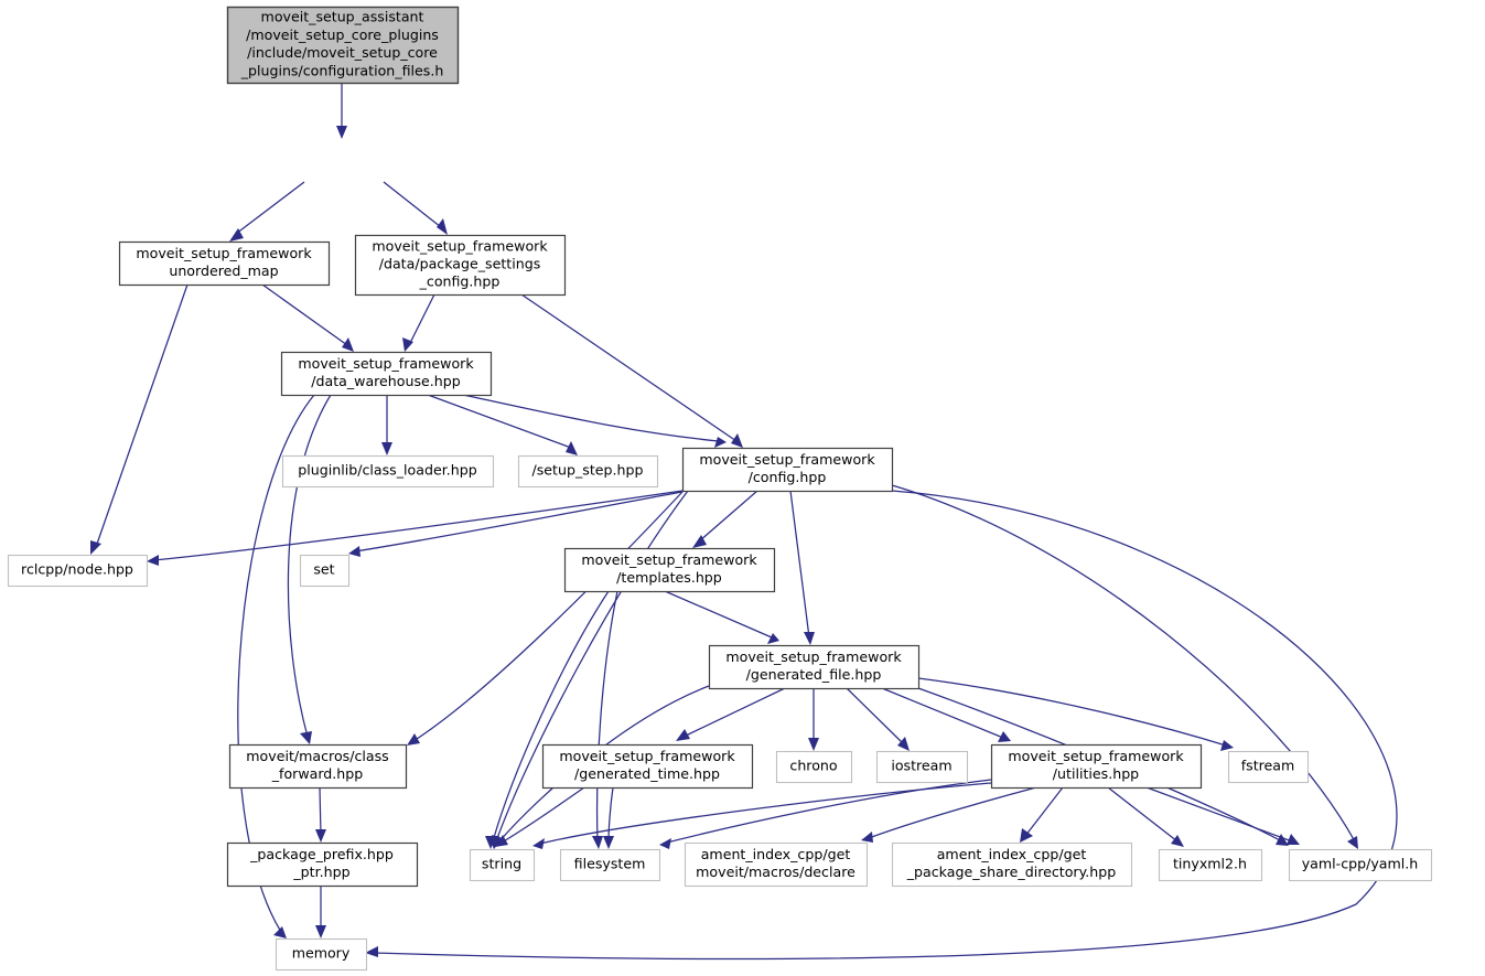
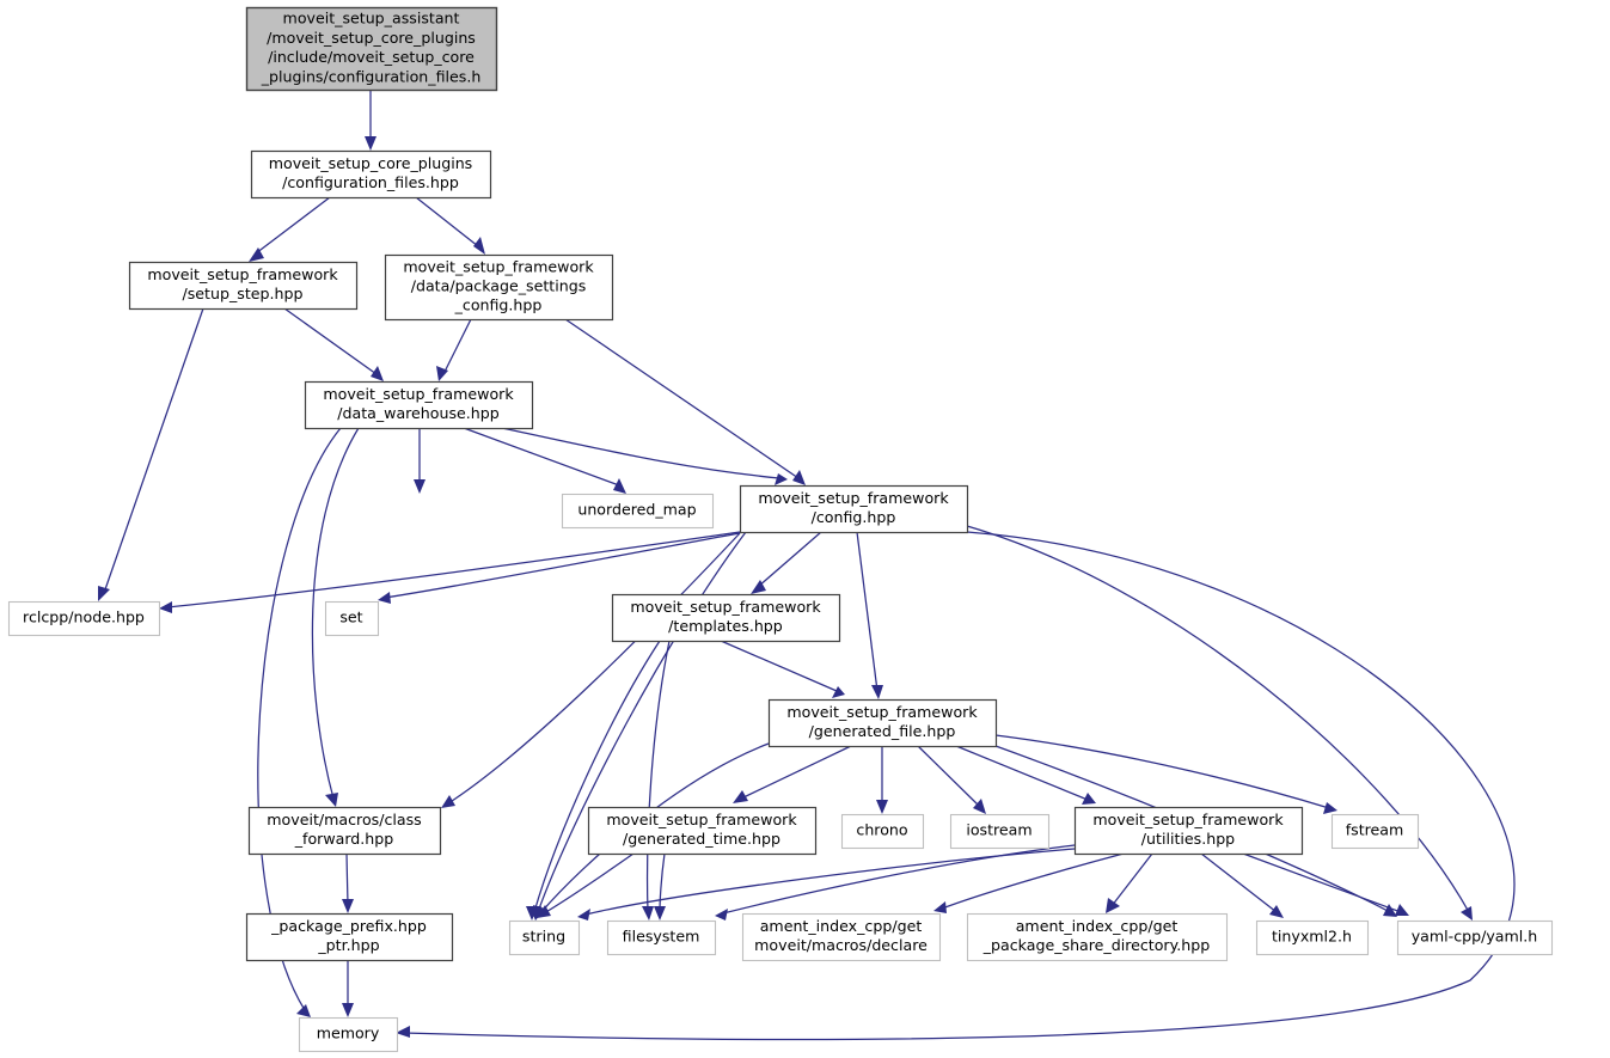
  moveit_setup_assistant
  /moveit_setup_core_plugins
  /include/moveit_setup_core
  _plugins/configuration_files.h
+ moveit_setup_core_plugins
+ /configuration_files.hpp
  moveit_setup_framework
- unordered_map
+ /setup_step.hpp
  moveit_setup_framework
  /data/package_settings
  _config.hpp
  moveit_setup_framework
  /data_warehouse.hpp
- pluginlib/class_loader.hpp
- /setup_step.hpp
+ unordered_map
  moveit_setup_framework
  /config.hpp
  rclcpp/node.hpp
  set
  moveit_setup_framework
  /templates.hpp
  moveit_setup_framework
  /generated_file.hpp
  moveit/macros/class
  _forward.hpp
  moveit_setup_framework
  /generated_time.hpp
  chrono
  iostream
  moveit_setup_framework
  /utilities.hpp
  fstream
  _package_prefix.hpp
  _ptr.hpp
  string
  filesystem
  ament_index_cpp/get
  moveit/macros/declare
  ament_index_cpp/get
  _package_share_directory.hpp
  tinyxml2.h
  yaml-cpp/yaml.h
  memory
